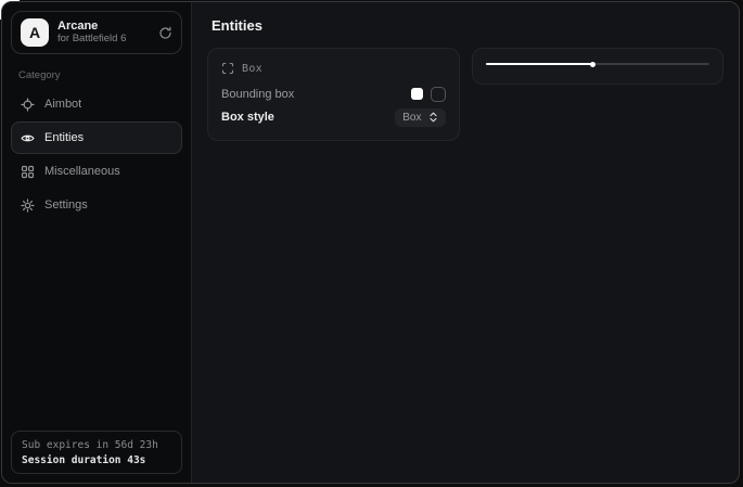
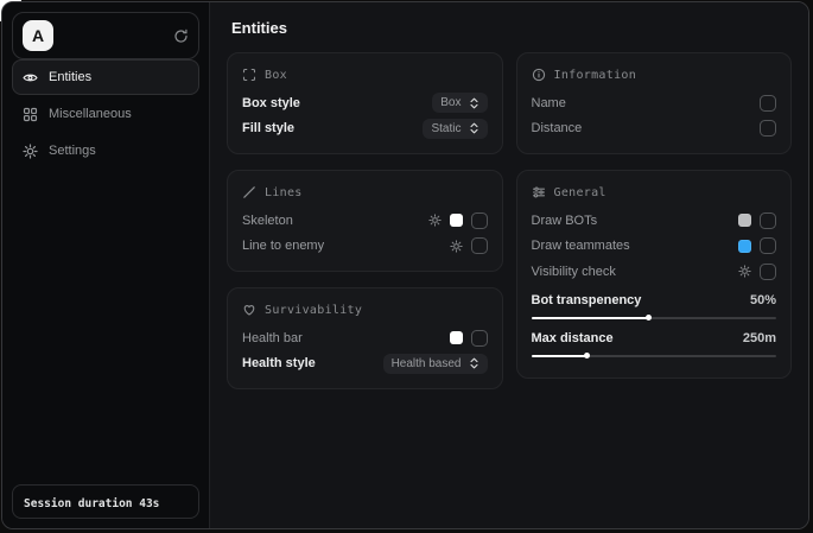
  A
- Arcane
- for Battlefield 6
- Category
- Aimbot
  Entities
  Miscellaneous
  Settings
- Sub expires in 56d 23h
  Session duration 43s
  Entities
  Box
- Bounding box
  Box style
  Box
+ Fill style
+ Static
+ Lines
+ Skeleton
+ Line to enemy
+ Survivability
+ Health bar
+ Health style
+ Health based
+ Information
+ Name
+ Distance
+ General
+ Draw BOTs
+ Draw teammates
+ Visibility check
+ Bot transpenency
+ 50%
+ Max distance
+ 250m
